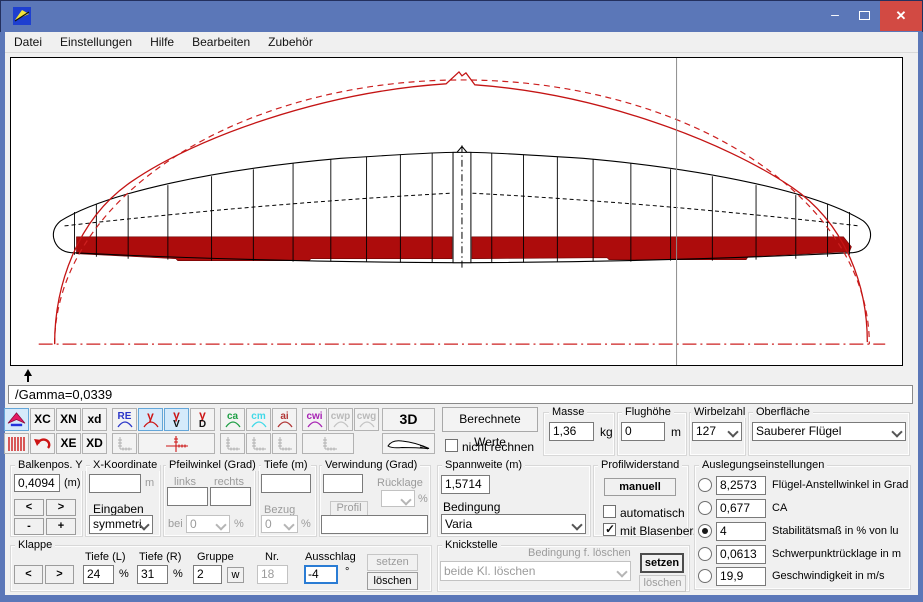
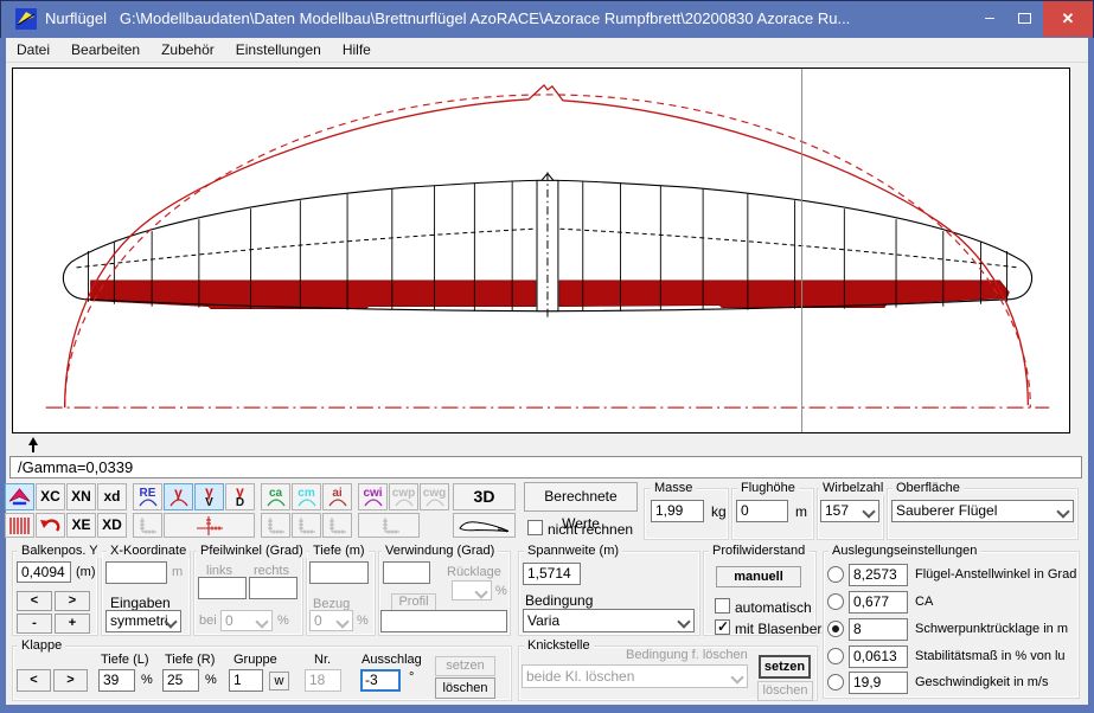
+ Nurflügel G:\Modellbaudaten\Daten Modellbau\Brettnurflügel AzoRACE\Azorace Rumpfbrett\20200830 Azorace Ru...
  –
  ✕
  Datei
- Einstellungen
+ Bearbeiten
- Hilfe
+ Zubehör
- Bearbeiten
+ Einstellungen
- Zubehör
+ Hilfe
  /Gamma=0,0339
  XC
  XN
  xd
  RE
  γ
  γ
  V
  γ
  D
  ca
  cm
  ai
  cwi
  cwp
  cwg
  3D
  XE
  XD
  Berechnete Werte
  nicht rechnen
  Masse
- 1,36
+ 1,99
  kg
  Flughöhe
  0
  m
  Wirbelzahl
- 127
+ 157
  Oberfläche
  Sauberer Flügel
  Balkenpos. Y
  0,4094
  (m)
  <
  >
  -
  +
  X-Koordinate
  m
  Eingaben
  symmetri
  Pfeilwinkel (Grad)
  links
  rechts
  bei
  0
  %
  Tiefe (m)
  Bezug
  0
  %
  Verwindung (Grad)
  Rücklage
  %
  Profil
  Spannweite (m)
  1,5714
  Bedingung
  Varia
  Profilwiderstand
  manuell
  automatisch
  mit Blasenber.
  Auslegungseinstellungen
  8,2573
  Flügel-Anstellwinkel in Grad
  0,677
  CA
- 4
+ 8
- Stabilitätsmaß in % von lu
+ Schwerpunktrücklage in m
  0,0613
- Schwerpunktrücklage in m
+ Stabilitätsmaß in % von lu
  19,9
  Geschwindigkeit in m/s
  Klappe
  <
  >
  Tiefe (L)
- 24
+ 39
  %
  Tiefe (R)
- 31
+ 25
  %
  Gruppe
- 2
+ 1
  w
  Nr.
  18
  Ausschlag
- -4
+ -3
  °
  setzen
  löschen
  Knickstelle
  Bedingung f. löschen
  beide Kl. löschen
  setzen
  löschen
